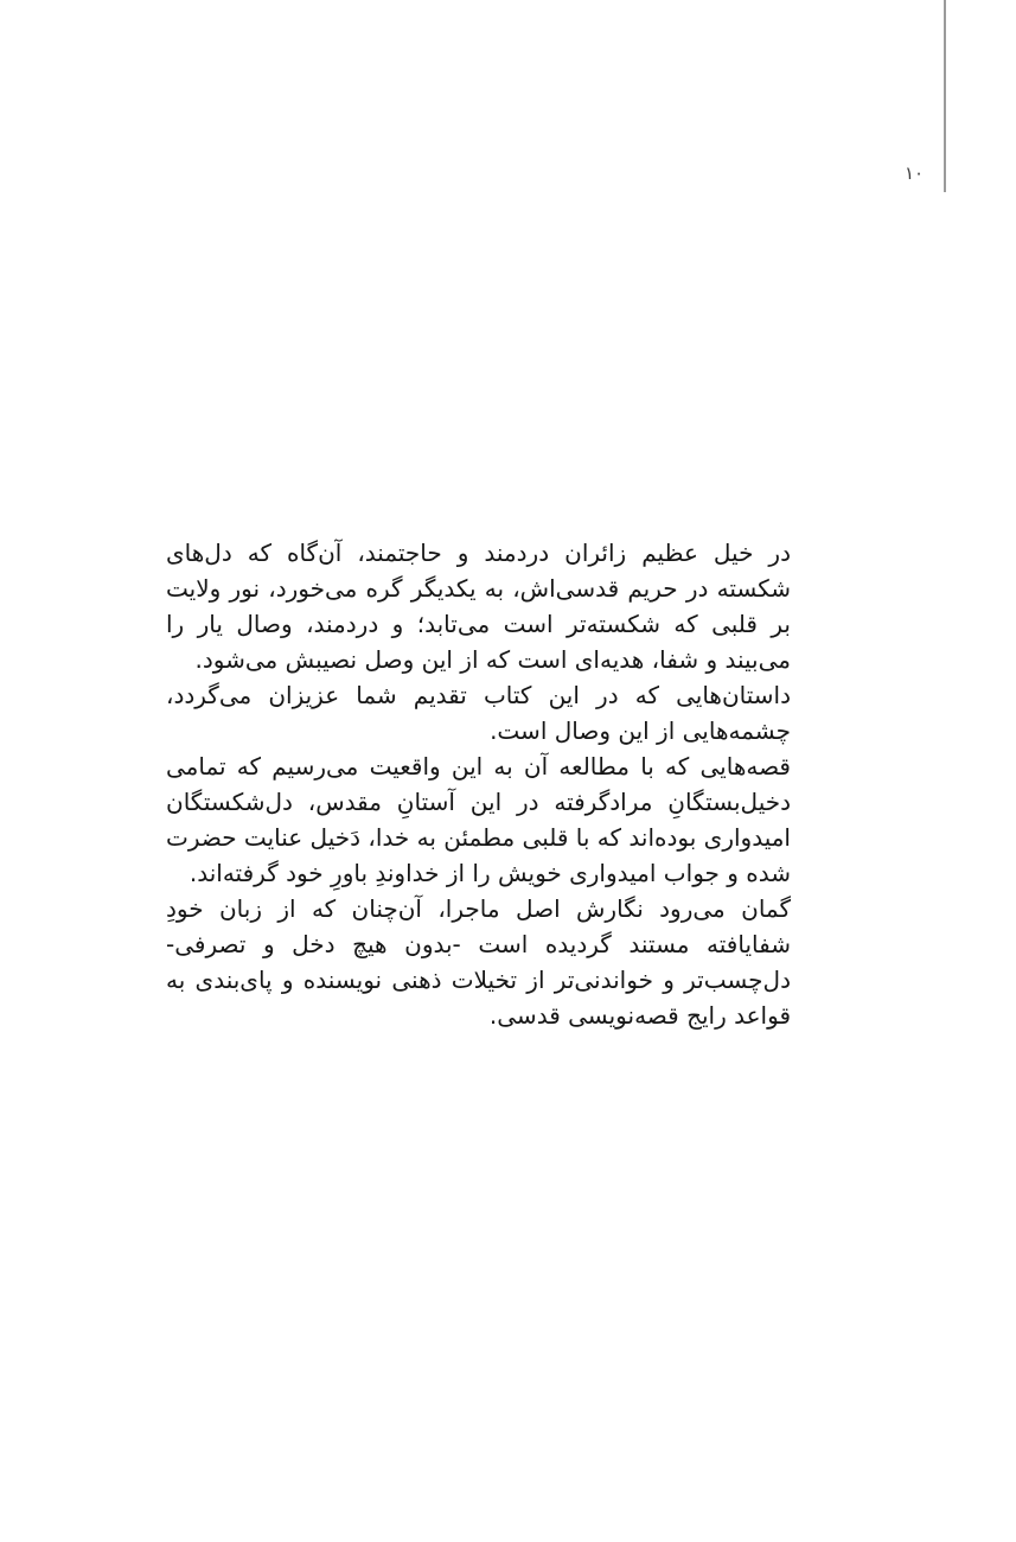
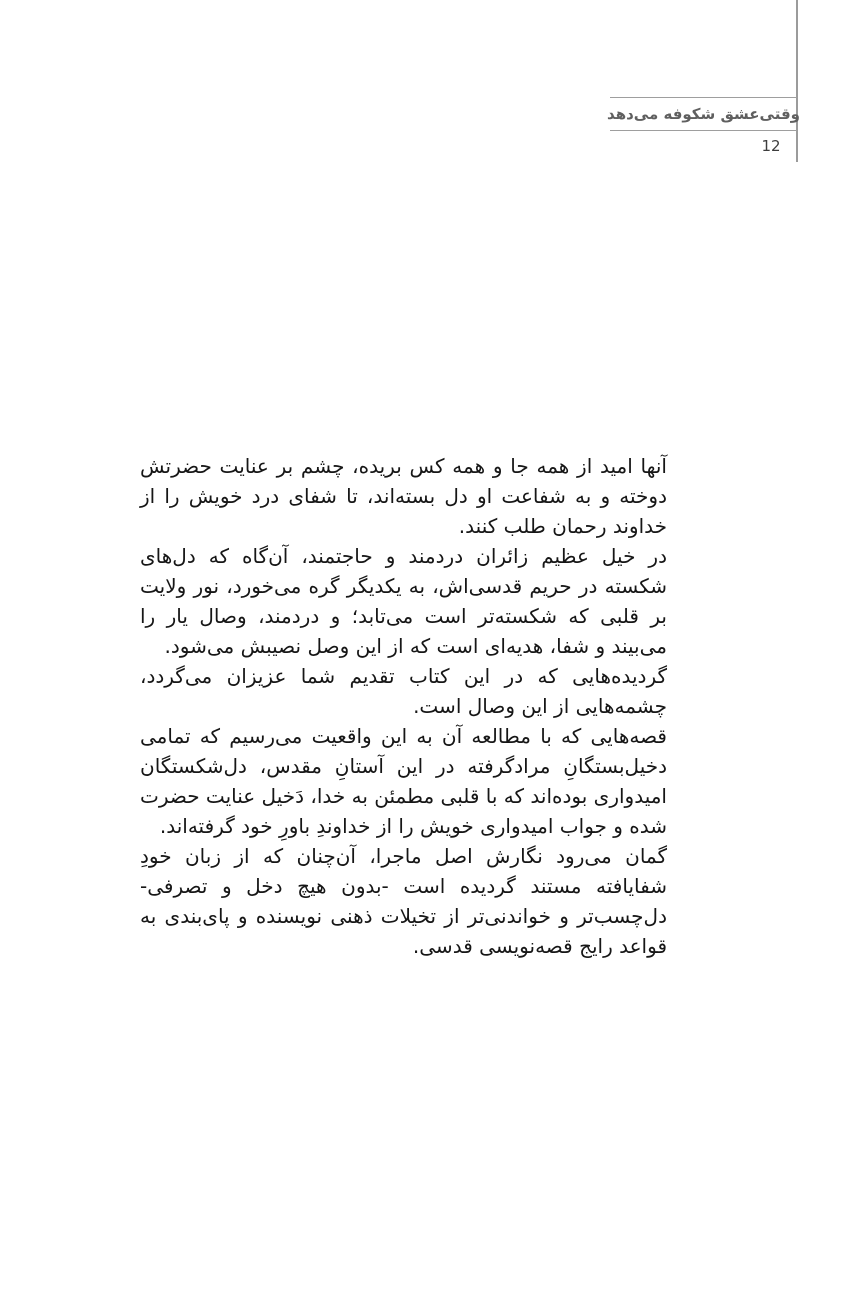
+ وقتی‌عشق شکوفه می‌دهد
- ۱۰
+ 12
+ آنها امید از همه جا و همه کس بریده، چشم بر عنایت حضرتش دوخته و به شفاعت او دل بسته‌اند، تا شفای درد خویش را از خداوند رحمان طلب کنند.
  در خیل عظیم زائران دردمند و حاجتمند، آن‌گاه که دل‌های شکسته در حریم قدسی‌اش، به یکدیگر گره می‌خورد، نور ولایت بر قلبی که شکسته‌تر است می‌تابد؛ و دردمند، وصال یار را می‌بیند و شفا، هدیه‌ای است که از این وصل نصیبش می‌شود.
- داستان‌هایی که در این کتاب تقدیم شما عزیزان می‌گردد، چشمه‌هایی از این وصال است.
+ گردیده‌هایی که در این کتاب تقدیم شما عزیزان می‌گردد، چشمه‌هایی از این وصال است.
  قصه‌هایی که با مطالعه آن به این واقعیت می‌رسیم که تمامی دخیل‌بستگانِ مرادگرفته در این آستانِ مقدس، دل‌شکستگان امیدواری بوده‌اند که با قلبی مطمئن به خدا، دَخیل عنایت حضرت شده و جواب امیدواری خویش را از خداوندِ باورِ خود گرفته‌اند.
  گمان می‌رود نگارش اصل ماجرا، آن‌چنان که از زبان خودِ شفایافته مستند گردیده است -بدون هیچ دخل و تصرفی- دل‌چسب‌تر و خواندنی‌تر از تخیلات ذهنی نویسنده و پای‌بندی به قواعد رایج قصه‌نویسی قدسی.
